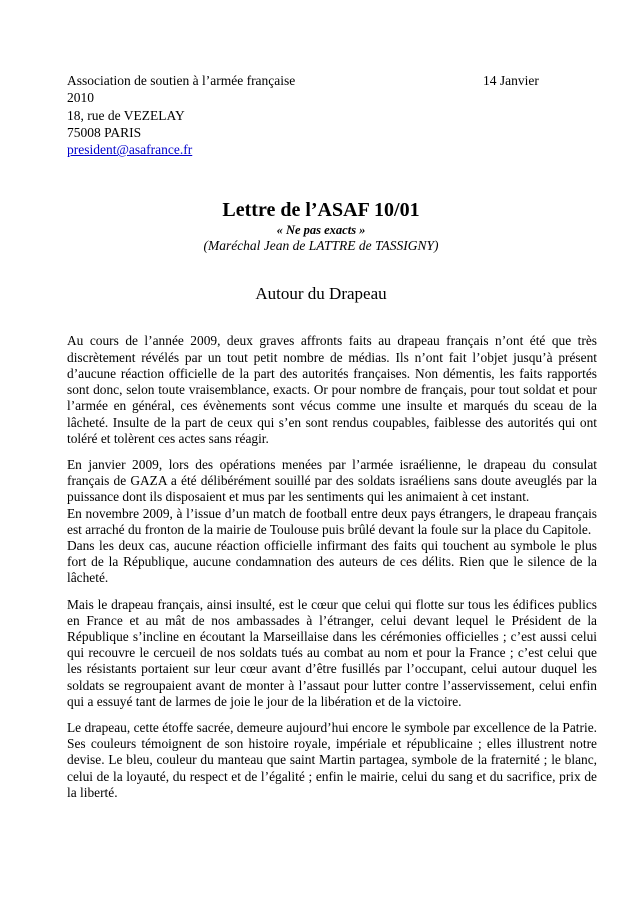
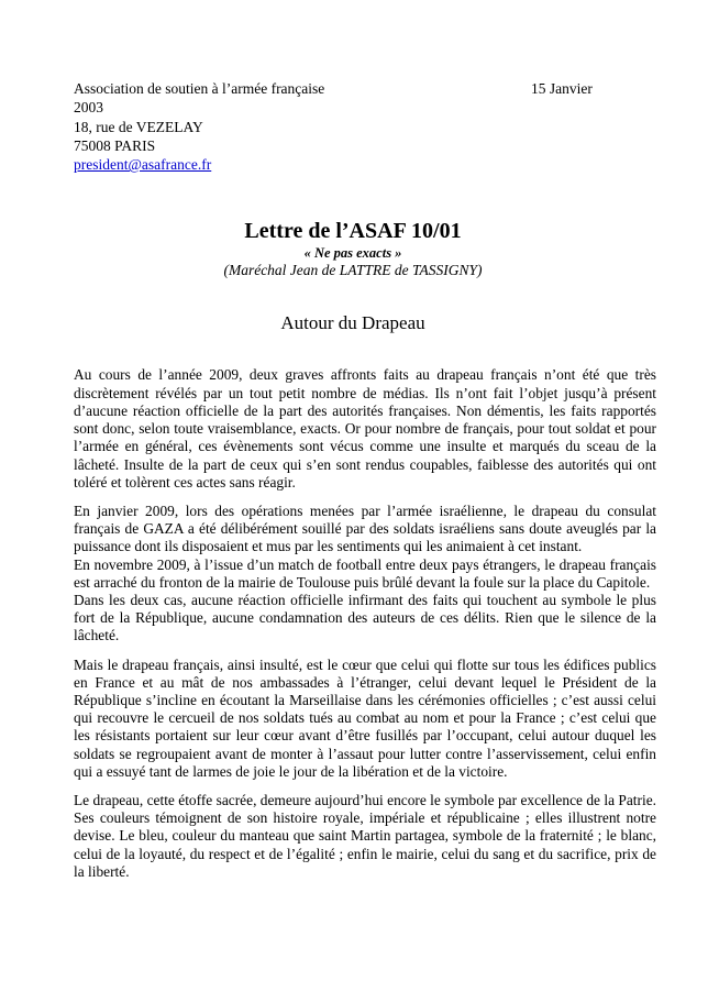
  Association de soutien à l’armée française
- 14 Janvier
+ 15 Janvier
- 2010
+ 2003
  18, rue de VEZELAY
  75008 PARIS
  president@asafrance.fr
  Lettre de l’ASAF 10/01
  « Ne pas exacts »
  (Maréchal Jean de LATTRE de TASSIGNY)
  Autour du Drapeau
  Au cours de l’année 2009, deux graves affronts faits au drapeau français n’ont été que très discrètement révélés par un tout petit nombre de médias. Ils n’ont fait l’objet jusqu’à présent d’aucune réaction officielle de la part des autorités françaises. Non démentis, les faits rapportés sont donc, selon toute vraisemblance, exacts. Or pour nombre de français, pour tout soldat et pour l’armée en général, ces évènements sont vécus comme une insulte et marqués du sceau de la lâcheté. Insulte de la part de ceux qui s’en sont rendus coupables, faiblesse des autorités qui ont toléré et tolèrent ces actes sans réagir.
  En janvier 2009, lors des opérations menées par l’armée israélienne, le drapeau du consulat français de GAZA a été délibérément souillé par des soldats israéliens sans doute aveuglés par la puissance dont ils disposaient et mus par les sentiments qui les animaient à cet instant.
  En novembre 2009, à l’issue d’un match de football entre deux pays étrangers, le drapeau français est arraché du fronton de la mairie de Toulouse puis brûlé devant la foule sur la place du Capitole.
  Dans les deux cas, aucune réaction officielle infirmant des faits qui touchent au symbole le plus fort de la République, aucune condamnation des auteurs de ces délits. Rien que le silence de la lâcheté.
  Mais le drapeau français, ainsi insulté, est le cœur que celui qui flotte sur tous les édifices publics en France et au mât de nos ambassades à l’étranger, celui devant lequel le Président de la République s’incline en écoutant la Marseillaise dans les cérémonies officielles ; c’est aussi celui qui recouvre le cercueil de nos soldats tués au combat au nom et pour la France ; c’est celui que les résistants portaient sur leur cœur avant d’être fusillés par l’occupant, celui autour duquel les soldats se regroupaient avant de monter à l’assaut pour lutter contre l’asservissement, celui enfin qui a essuyé tant de larmes de joie le jour de la libération et de la victoire.
  Le drapeau, cette étoffe sacrée, demeure aujourd’hui encore le symbole par excellence de la Patrie. Ses couleurs témoignent de son histoire royale, impériale et républicaine ; elles illustrent notre devise. Le bleu, couleur du manteau que saint Martin partagea, symbole de la fraternité ; le blanc, celui de la loyauté, du respect et de l’égalité ; enfin le mairie, celui du sang et du sacrifice, prix de la liberté.
